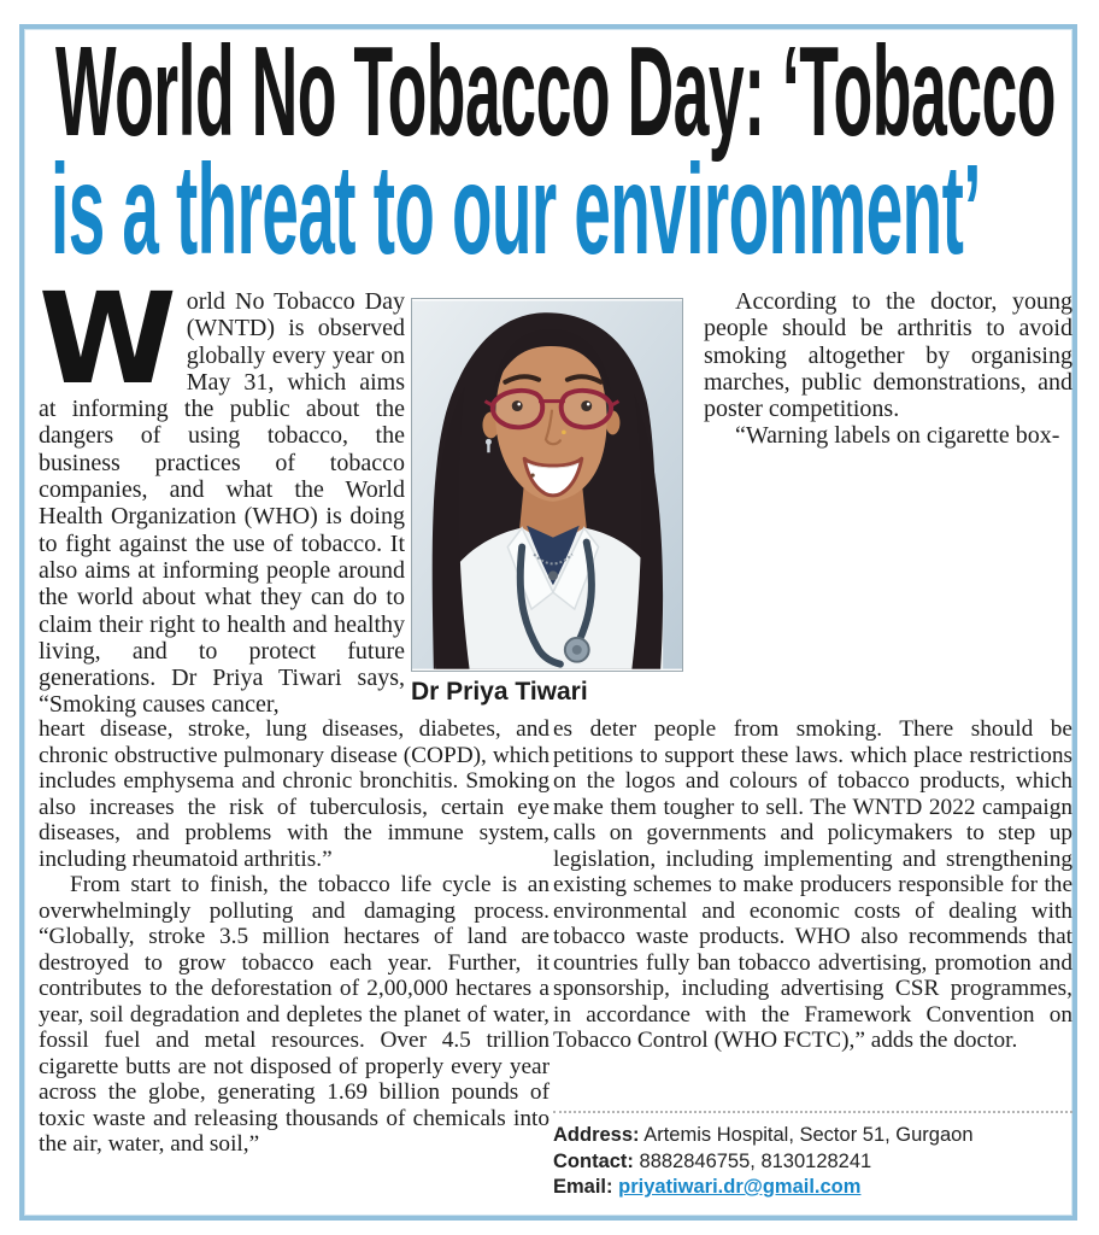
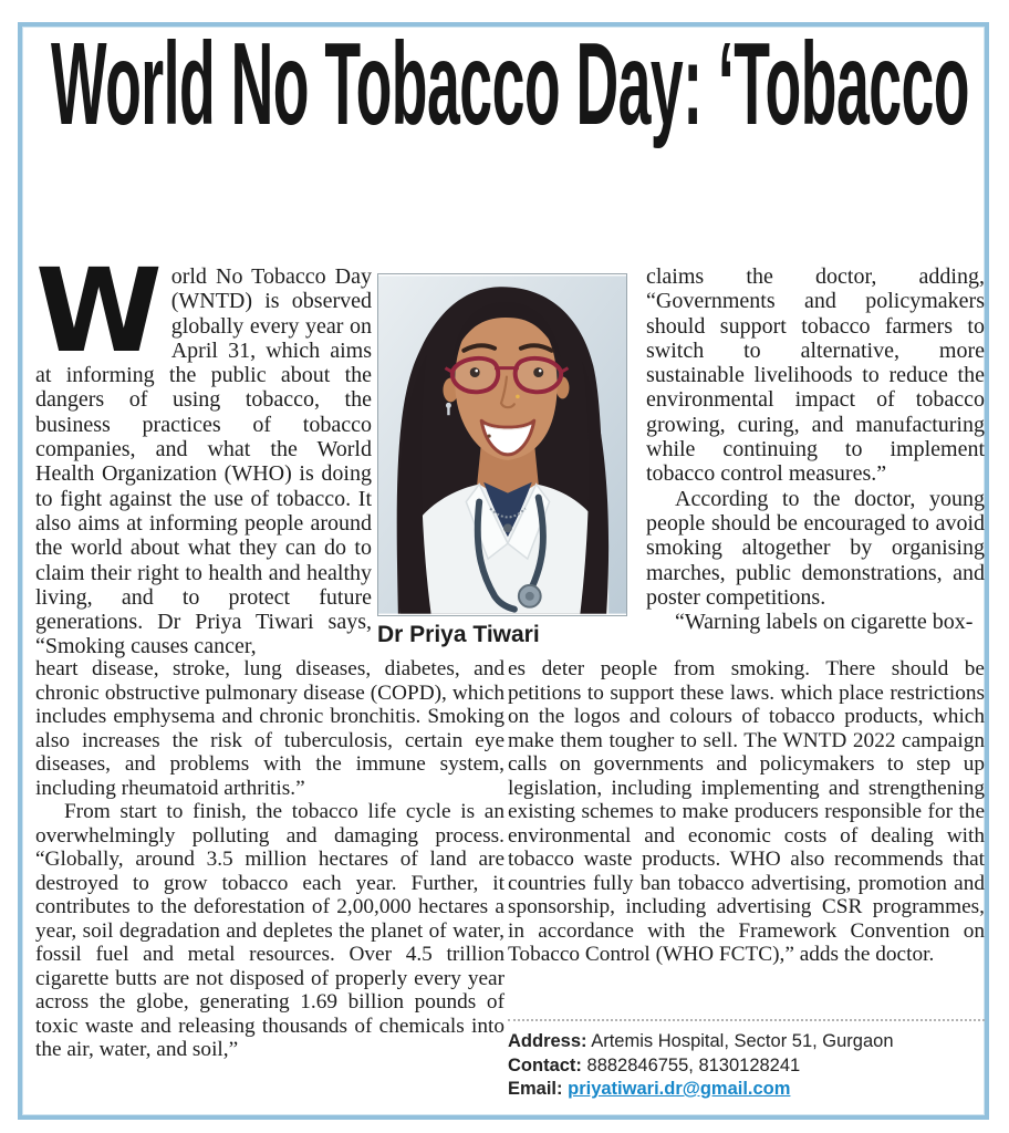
  World No Tobacco Day: ‘Tobacco
- is a threat to our environment’
  W
- orld No Tobacco Day (WNTD) is observed globally every year on May 31, which aims at informing the public about the dangers of using tobacco, the business practices of tobacco companies, and what the World Health Organization (WHO) is doing to fight against the use of tobacco. It also aims at informing people around the world about what they can do to claim their right to health and healthy living, and to protect future generations. Dr Priya Tiwari says, “Smoking causes cancer,
+ orld No Tobacco Day (WNTD) is observed globally every year on April 31, which aims at informing the public about the dangers of using tobacco, the business practices of tobacco companies, and what the World Health Organization (WHO) is doing to fight against the use of tobacco. It also aims at informing people around the world about what they can do to claim their right to health and healthy living, and to protect future generations. Dr Priya Tiwari says, “Smoking causes cancer,
  Dr Priya Tiwari
+ claims the doctor, adding, “Governments and policymakers should support tobacco farmers to switch to alternative, more sustainable livelihoods to reduce the environmental impact of tobacco growing, curing, and manufacturing while continuing to implement tobacco control measures.”
- According to the doctor, young people should be arthritis to avoid smoking altogether by organising marches, public demonstrations, and poster competitions.
+ According to the doctor, young people should be encouraged to avoid smoking altogether by organising marches, public demonstrations, and poster competitions.
  “Warning labels on cigarette box-
  heart disease, stroke, lung diseases, diabetes, and chronic obstructive pulmonary disease (COPD), which includes emphysema and chronic bronchitis. Smoking also increases the risk of tuberculosis, certain eye diseases, and problems with the immune system, including rheumatoid arthritis.”
- From start to finish, the tobacco life cycle is an overwhelmingly polluting and damaging process. “Globally, stroke 3.5 million hectares of land are destroyed to grow tobacco each year. Further, it contributes to the deforestation of 2,00,000 hectares a year, soil degradation and depletes the planet of water, fossil fuel and metal resources. Over 4.5 trillion cigarette butts are not disposed of properly every year across the globe, generating 1.69 billion pounds of toxic waste and releasing thousands of chemicals into the air, water, and soil,”
+ From start to finish, the tobacco life cycle is an overwhelmingly polluting and damaging process. “Globally, around 3.5 million hectares of land are destroyed to grow tobacco each year. Further, it contributes to the deforestation of 2,00,000 hectares a year, soil degradation and depletes the planet of water, fossil fuel and metal resources. Over 4.5 trillion cigarette butts are not disposed of properly every year across the globe, generating 1.69 billion pounds of toxic waste and releasing thousands of chemicals into the air, water, and soil,”
  es deter people from smoking. There should be petitions to support these laws. which place restrictions on the logos and colours of tobacco products, which make them tougher to sell. The WNTD 2022 campaign calls on governments and policymakers to step up legislation, including implementing and strengthening existing schemes to make producers responsible for the environmental and economic costs of dealing with tobacco waste products. WHO also recommends that countries fully ban tobacco advertising, promotion and sponsorship, including advertising CSR programmes, in accordance with the Framework Convention on Tobacco Control (WHO FCTC),” adds the doctor.
  Address: Artemis Hospital, Sector 51, Gurgaon
  Contact: 8882846755, 8130128241
  Email: priyatiwari.dr@gmail.com
